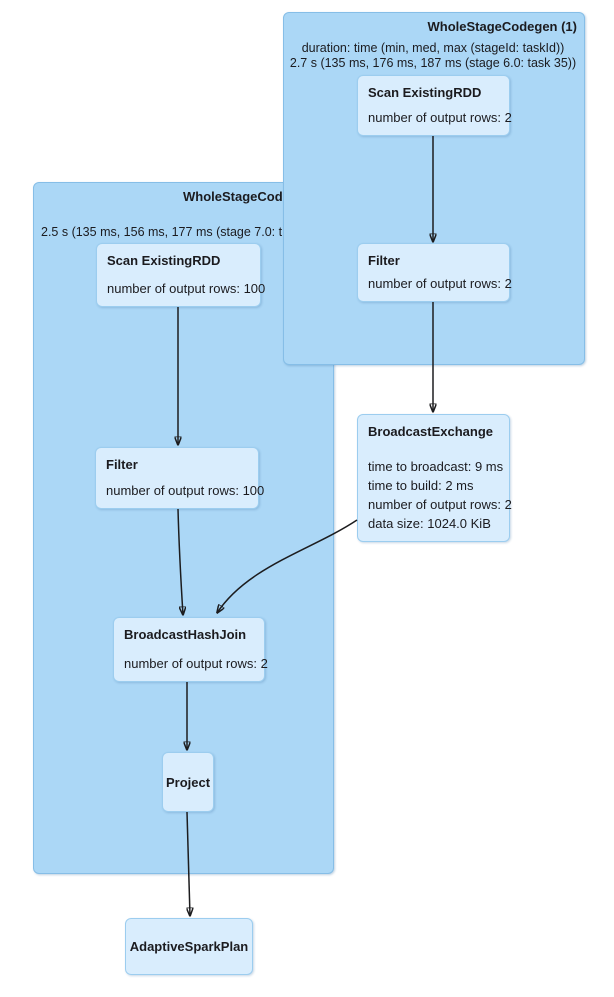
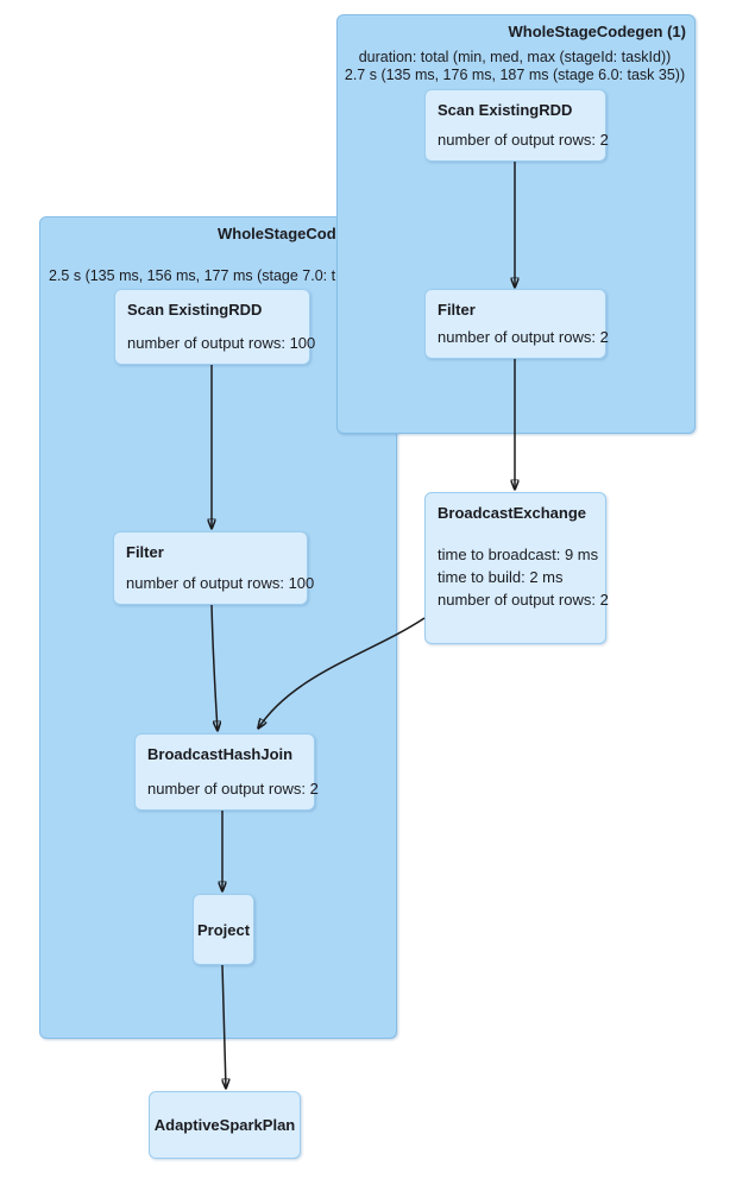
  WholeStageCod
  2.5 s (135 ms, 156 ms, 177 ms (stage 7.0: t
  WholeStageCodegen (1)
- duration: time (min, med, max (stageId: taskId))
+ duration: total (min, med, max (stageId: taskId))
  2.7 s (135 ms, 176 ms, 187 ms (stage 6.0: task 35))
  Scan ExistingRDD
  number of output rows
  Filter
  number of output rows
  BroadcastExchange
  time to broadcast: 9 m
  time to build: 2 ms
  number of output rows
- data size: 1024.0 KiB
  Scan ExistingRDD
  number of output rows: 1
  Filter
  number of output rows: 1
  BroadcastHashJoin
  number of output rows
  Project
  AdaptiveSparkPlan
